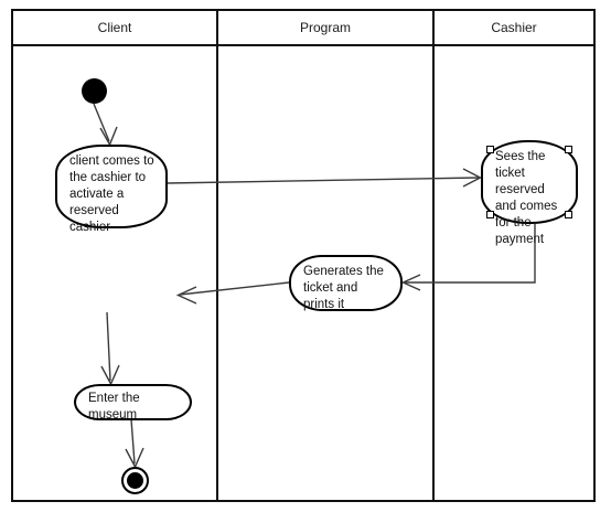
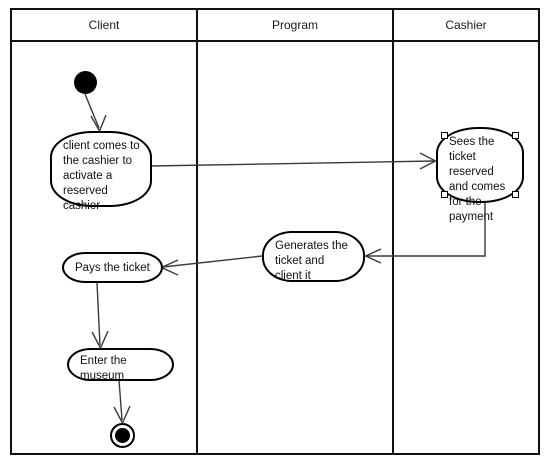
  Client
  Program
  Cashier
  client comes to the cashier to activate a reserved cashier
  Sees the ticket reserved and comes for the payment
- Generates the ticket and prints it
+ Generates the ticket and client it
+ Pays the ticket
  Enter the museum
